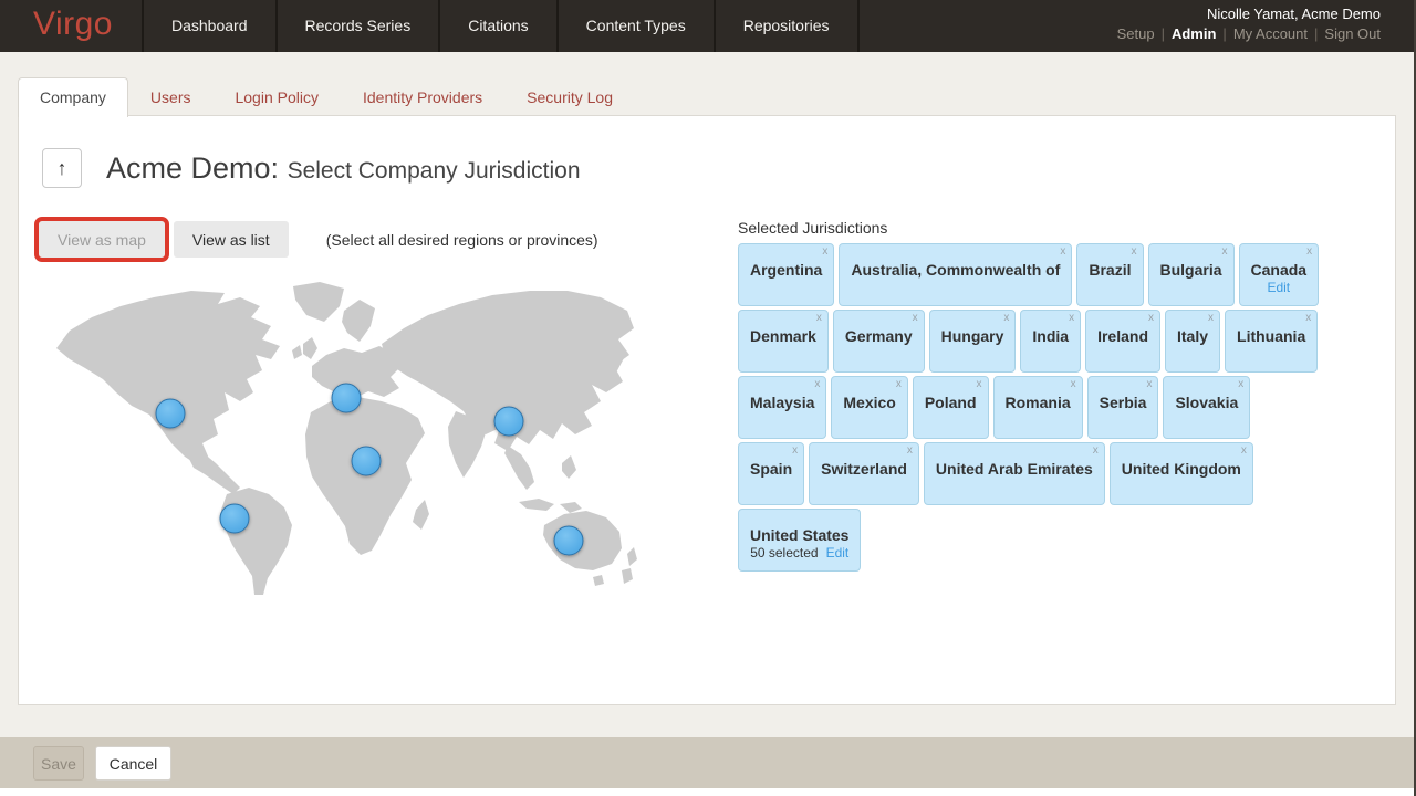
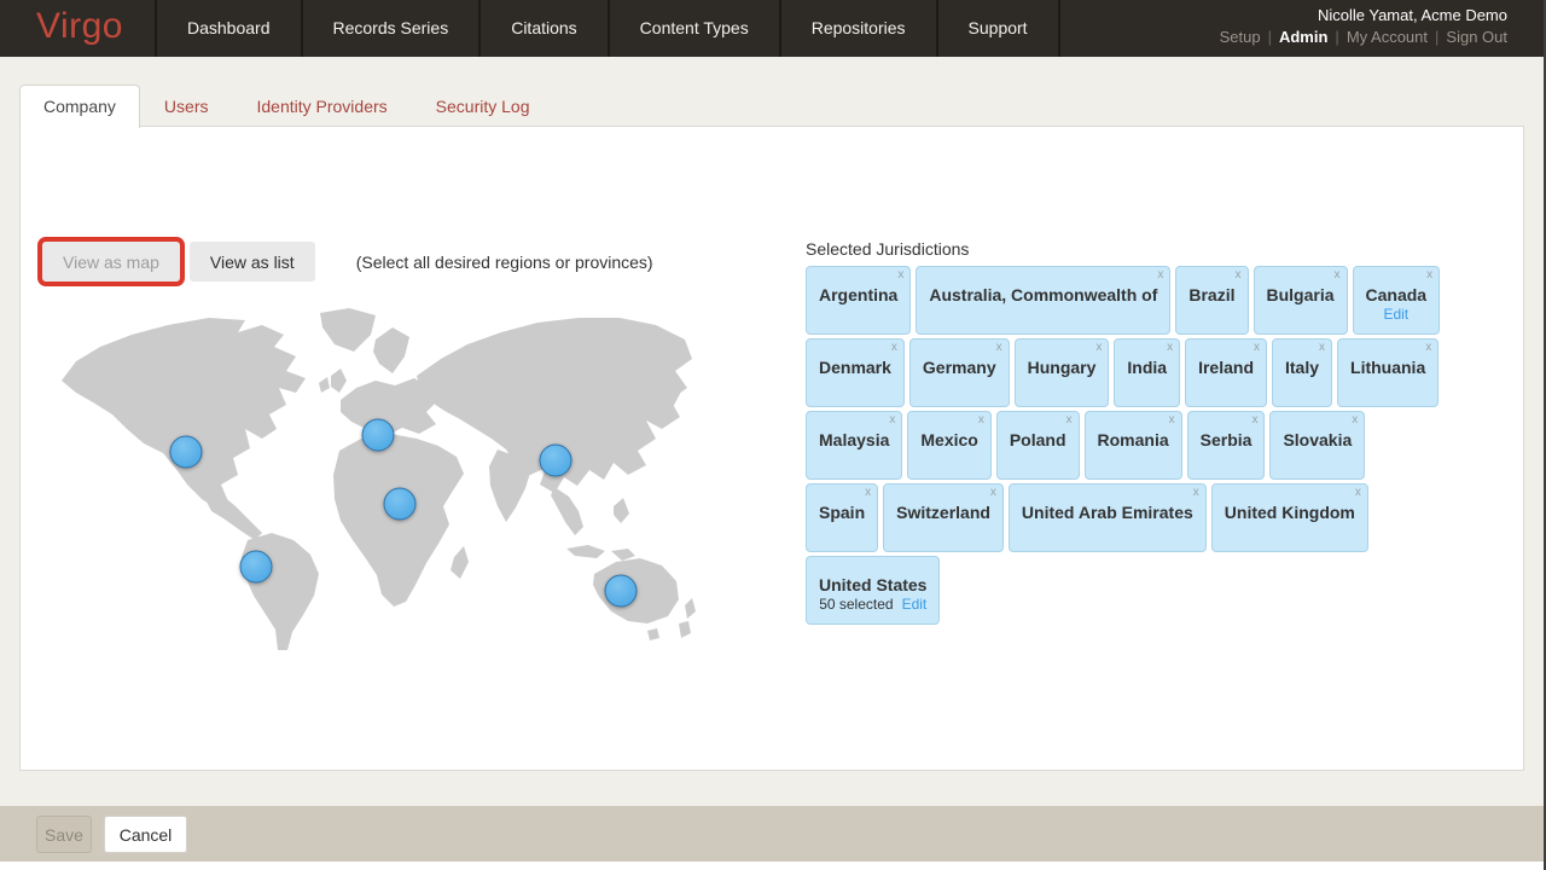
  Virgo
  Dashboard
  Records Series
  Citations
  Content Types
  Repositories
+ Support
  Nicolle Yamat, Acme Demo
  Setup | Admin | My Account | Sign Out
  Company
  Users
- Login Policy
  Identity Providers
  Security Log
- ↑
- Acme Demo: Select Company Jurisdiction
  View as map
  View as list
  (Select all desired regions or provinces)
  Selected Jurisdictions
  x
  Argentina
  x
  Australia, Commonwealth of
  x
  Brazil
  x
  Bulgaria
  x
  Canada
  Edit
  x
  Denmark
  x
  Germany
  x
  Hungary
  x
  India
  x
  Ireland
  x
  Italy
  x
  Lithuania
  x
  Malaysia
  x
  Mexico
  x
  Poland
  x
  Romania
  x
  Serbia
  x
  Slovakia
  x
  Spain
  x
  Switzerland
  x
  United Arab Emirates
  x
  United Kingdom
  United States
  50 selected Edit
  Save
  Cancel
